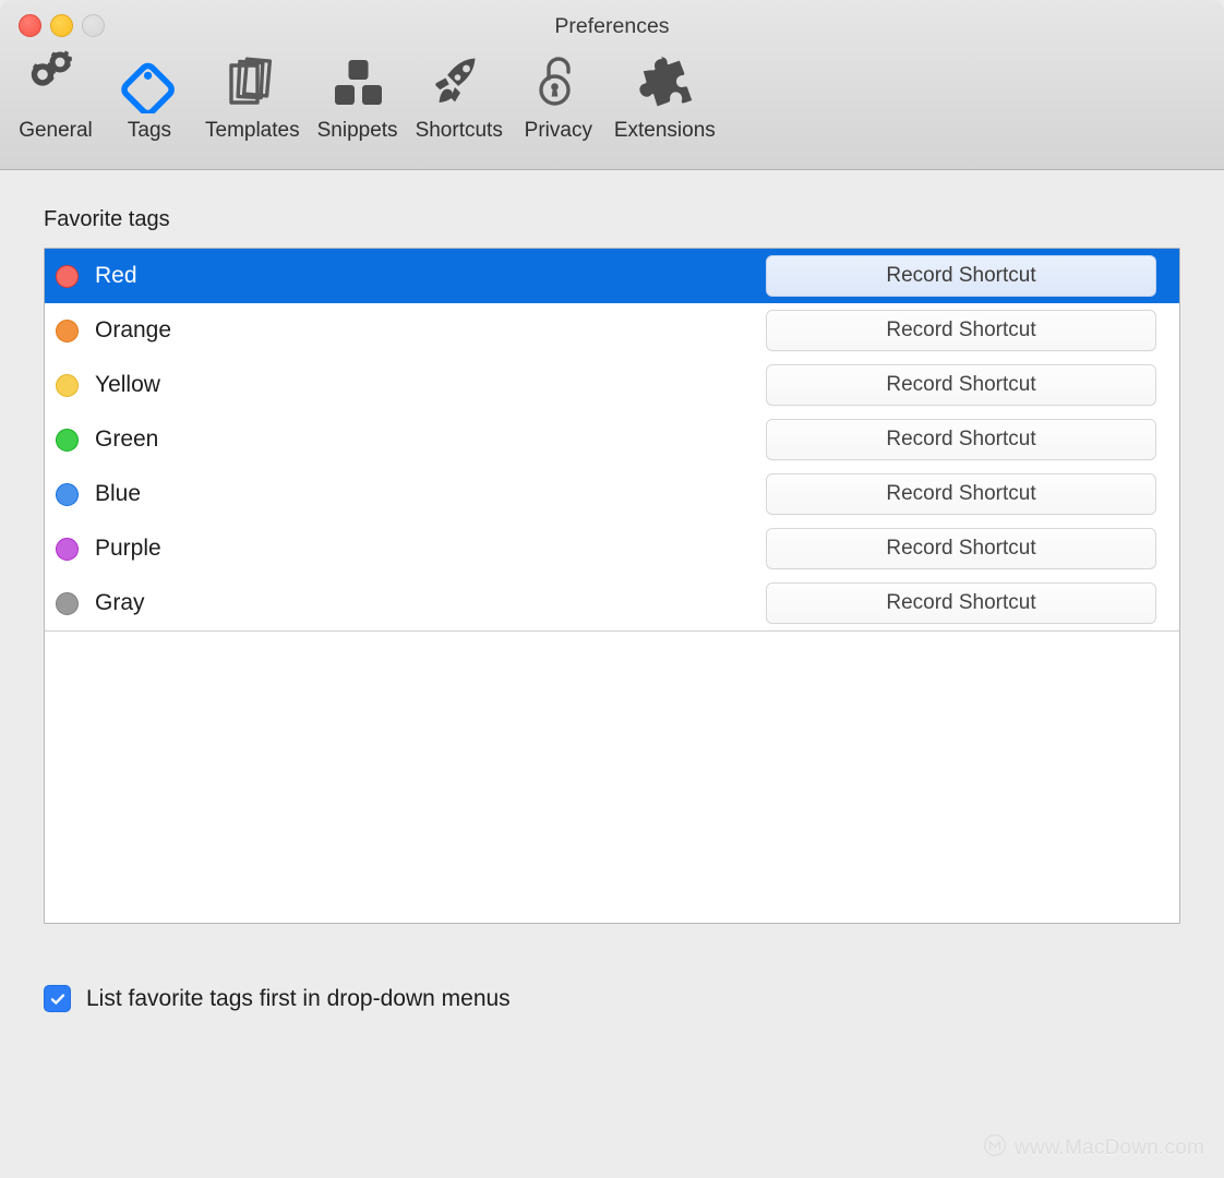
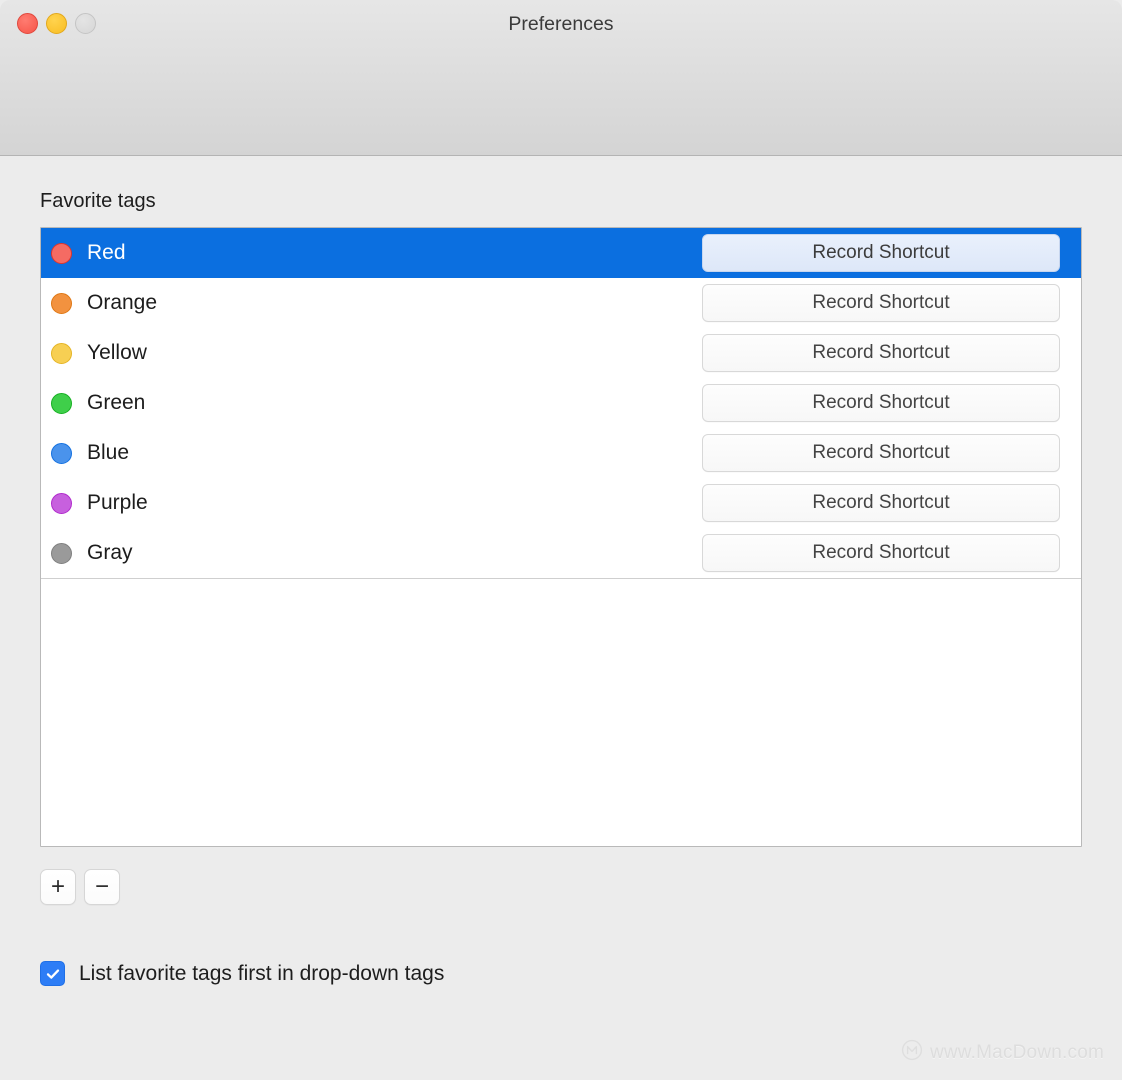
  Preferences
- General
- Tags
- Templates
- Snippets
- Shortcuts
- Privacy
- Extensions
  Favorite tags
  Red
  Record Shortcut
  Orange
  Record Shortcut
  Yellow
  Record Shortcut
  Green
  Record Shortcut
  Blue
  Record Shortcut
  Purple
  Record Shortcut
  Gray
  Record Shortcut
+ +
+ −
- List favorite tags first in drop-down menus
+ List favorite tags first in drop-down tags
